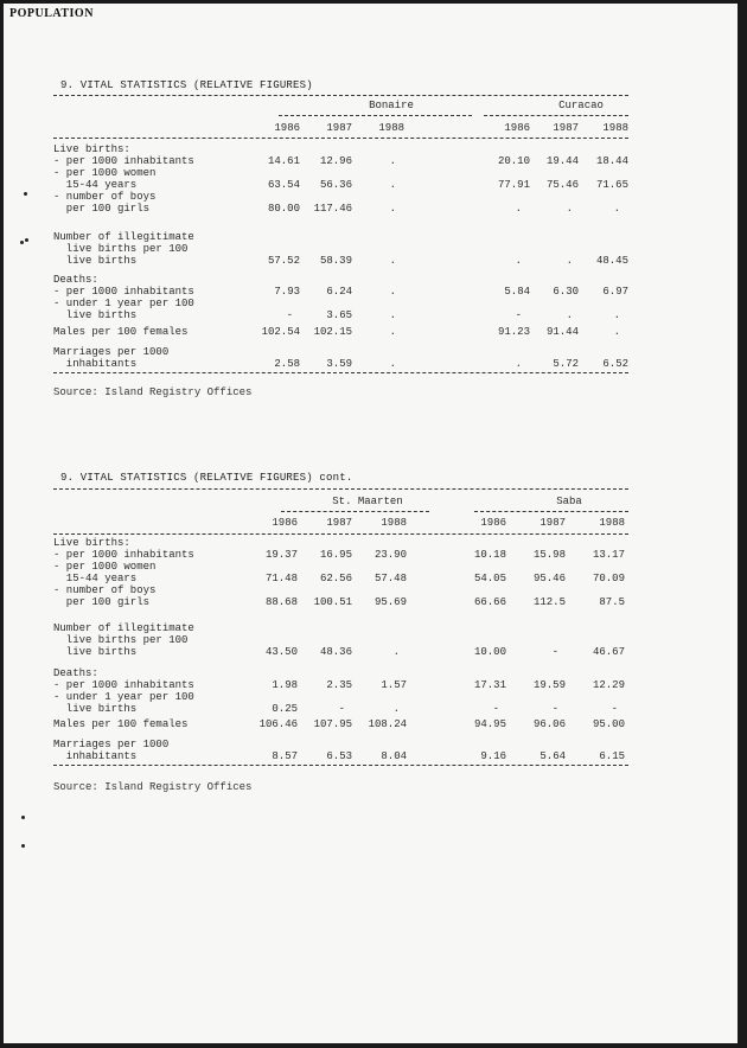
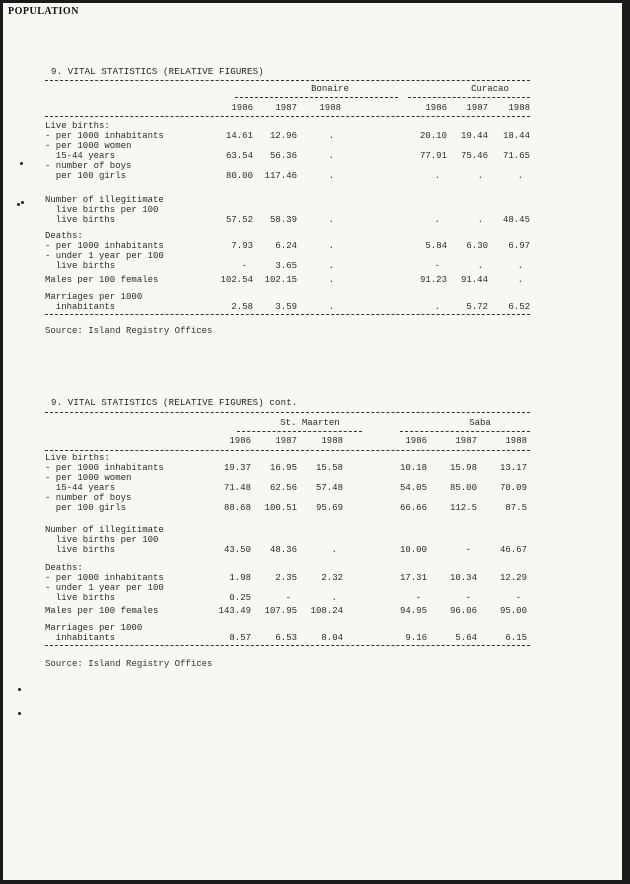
  POPULATION
  9. VITAL STATISTICS (RELATIVE FIGURES)
  Bonaire
  Curacao
  1986
  1987
  1988
  1986
  1987
  1988
  Live births:
  - per 1000 inhabitants
  14.61
  12.96
  .
  20.10
  19.44
  18.44
  - per 1000 women
  15-44 years
  63.54
  56.36
  .
  77.91
  75.46
  71.65
  - number of boys
  per 100 girls
  80.00
  117.46
  .
  .
  .
  .
  Number of illegitimate
  live births per 100
  live births
  57.52
  58.39
  .
  .
  .
  48.45
  Deaths:
  - per 1000 inhabitants
  7.93
  6.24
  .
  5.84
  6.30
  6.97
  - under 1 year per 100
  live births
  -
  3.65
  .
  -
  .
  .
  Males per 100 females
  102.54
  102.15
  .
  91.23
  91.44
  .
  Marriages per 1000
  inhabitants
  2.58
  3.59
  .
  .
  5.72
  6.52
  Source: Island Registry Offices
  9. VITAL STATISTICS (RELATIVE FIGURES) cont.
  St. Maarten
  Saba
  1986
  1987
  1988
  1986
  1987
  1988
  Live births:
  - per 1000 inhabitants
  19.37
  16.95
- 23.90
+ 15.58
  10.18
  15.98
  13.17
  - per 1000 women
  15-44 years
  71.48
  62.56
  57.48
  54.05
- 95.46
+ 85.00
  70.09
  - number of boys
  per 100 girls
  88.68
  100.51
  95.69
  66.66
  112.5
  87.5
  Number of illegitimate
  live births per 100
  live births
  43.50
  48.36
  .
  10.00
  -
  46.67
  Deaths:
  - per 1000 inhabitants
  1.98
  2.35
- 1.57
+ 2.32
  17.31
- 19.59
+ 10.34
  12.29
  - under 1 year per 100
  live births
  0.25
  -
  .
  -
  -
  -
  Males per 100 females
- 106.46
+ 143.49
  107.95
  108.24
  94.95
  96.06
  95.00
  Marriages per 1000
  inhabitants
  8.57
  6.53
  8.04
  9.16
  5.64
  6.15
  Source: Island Registry Offices
